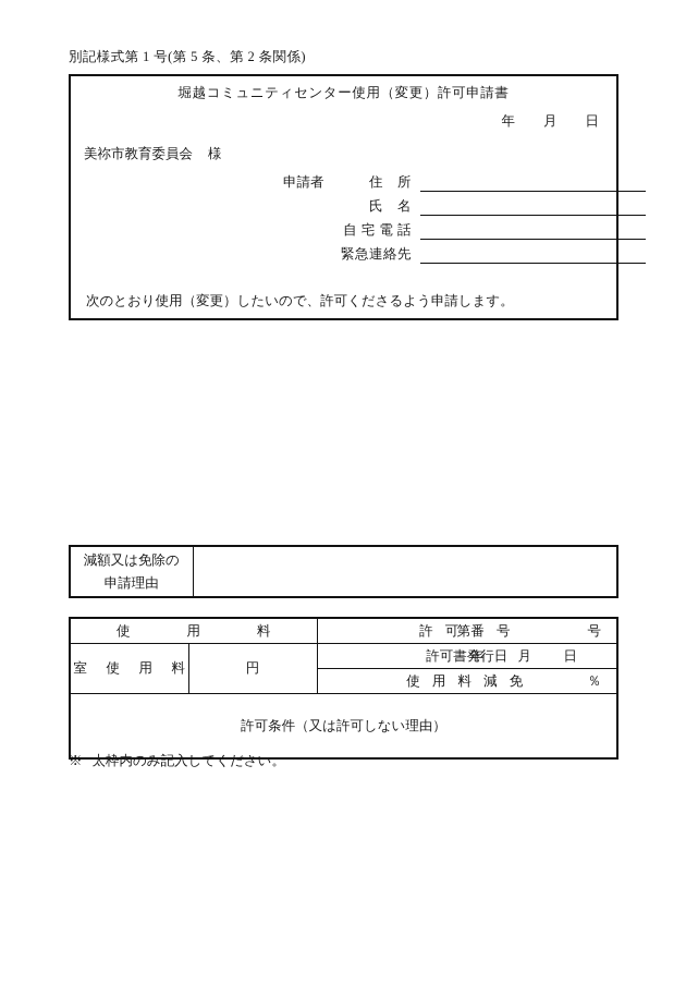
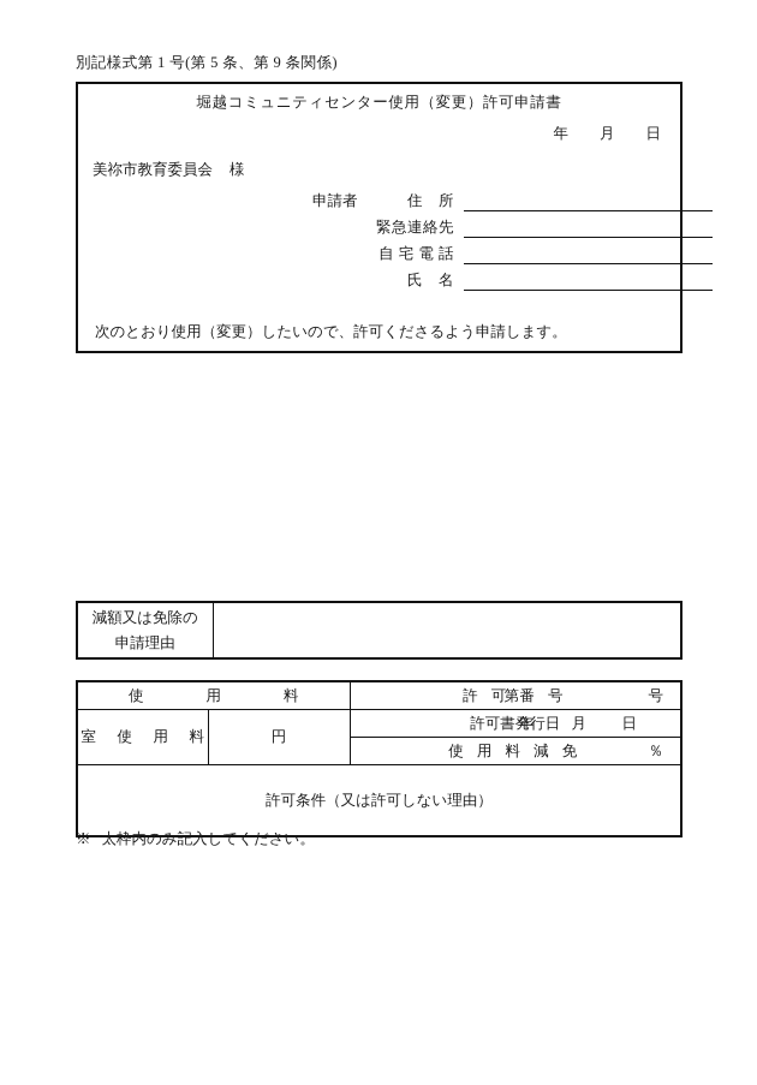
- 別記様式第 1 号(第 5 条、第 2 条関係)
+ 別記様式第 1 号(第 5 条、第 9 条関係)
  堀越コミュニティセンター使用（変更）許可申請書
  年 月 日
  美祢市教育委員会 様
  申請者
  住 所
- 氏 名
+ 緊急連絡先
  自 宅 電 話
- 緊急連絡先
+ 氏 名
  次のとおり使用（変更）したいので、許可くださるよう申請します。
  減額又は免除の 申請理由
  使 用 料	許 可 番 号 第 号
  室 使 用 料	円	許可書発行日 年 月 日
  使 用 料 減 免 ％
  許可条件（又は許可しない理由）
  ※ 太枠内のみ記入してください。
